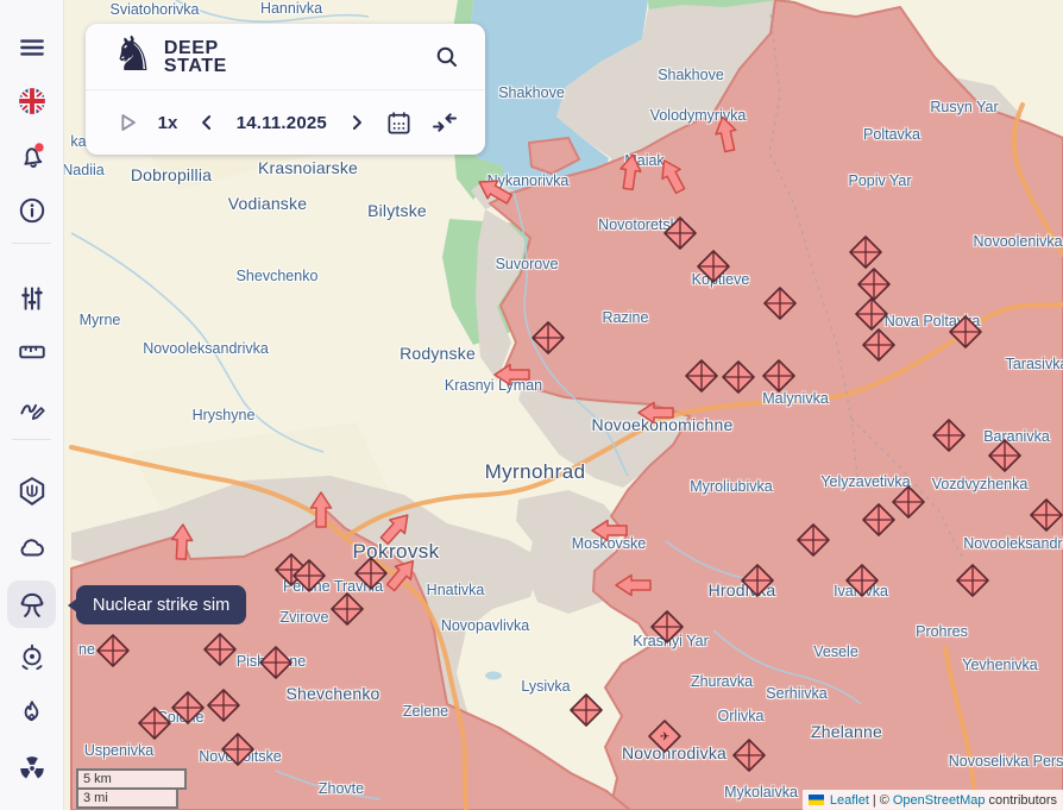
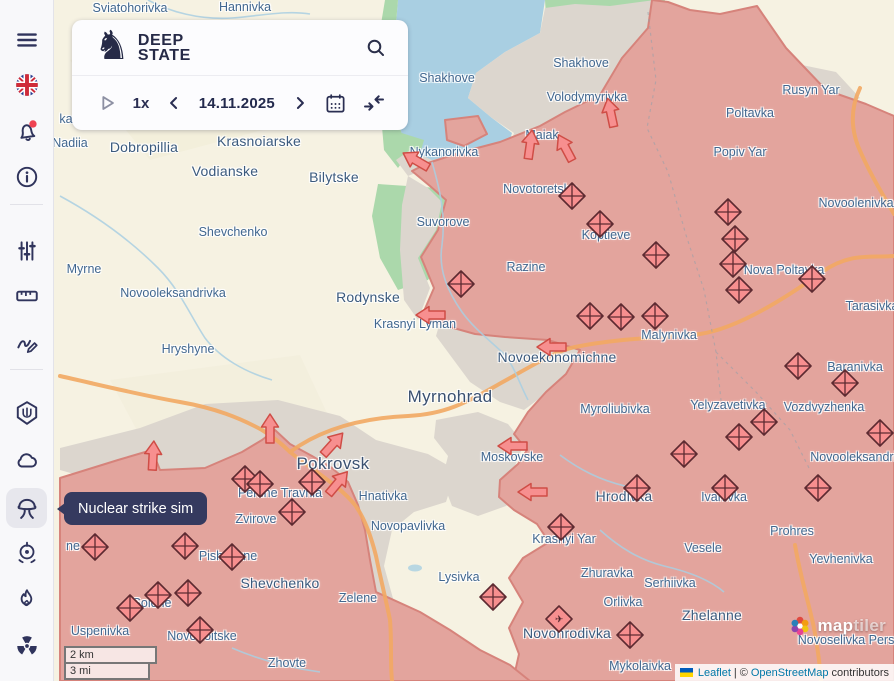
  Sviatohorivka
  Hannivka
  ka
  Nadiia
  Dobropillia
  Krasnoiarske
  Vodianske
  Bilytske
  Shakhove
  Shakhove
  Volodymyrivka
  aiak
  ykanorivka
  Rusyn Yar
  Poltavka
  Popiv Yar
  Novotorets
  Kotieve
  Novoolenivka
  Suvorove
  Razine
  Nova Poltaa
  Tarasivk
  Myrne
  Novooleksandrivka
  Rodynske
  Krasnyi Lman
  Malynivka
  Novoekonomichne
  Hryshyne
  Baranivka
  Myrnohrad
  Myroliubivka
  Yelyzavetivka
  Vozdvyzhenka
  Novooleksandr
  Moskovske
  Hrodia
  Ivavka
  Pokrovsk
  Pehe Travna
  Hnativka
  Zvirove
  Novopavlivka
  Krasyi Yar
  Vesele
  Prohres
  Yevhenivka
  ne
  Shevchenko
  Shevchenko
  Zelene
  Lysivka
  Uspenivka
  Zhovte
  Zhuravka
  Serhiivka
  Orlivka
  Zhelanne
  Novohrodivka
  Novoselivka Pers
  Mykolaivka
  ♞
  DEEP
  STATE
  1x
  14.11.2025
  Nuclear strike sim
- 5 km
+ 2 km
  3 mi
+ maptiler
  Leaflet
  |
  ©
  OpenStreetMap
  contributors
